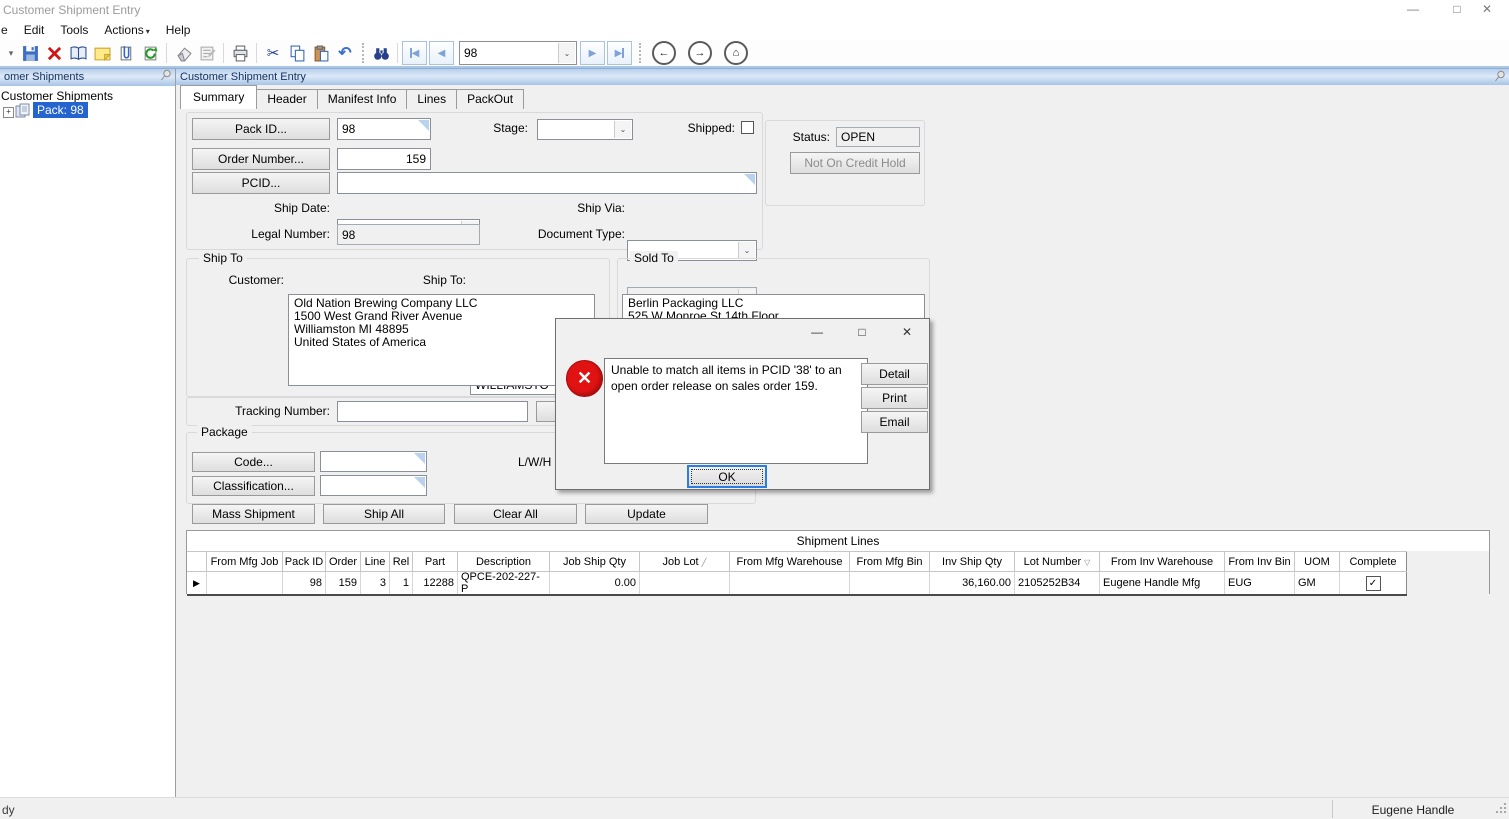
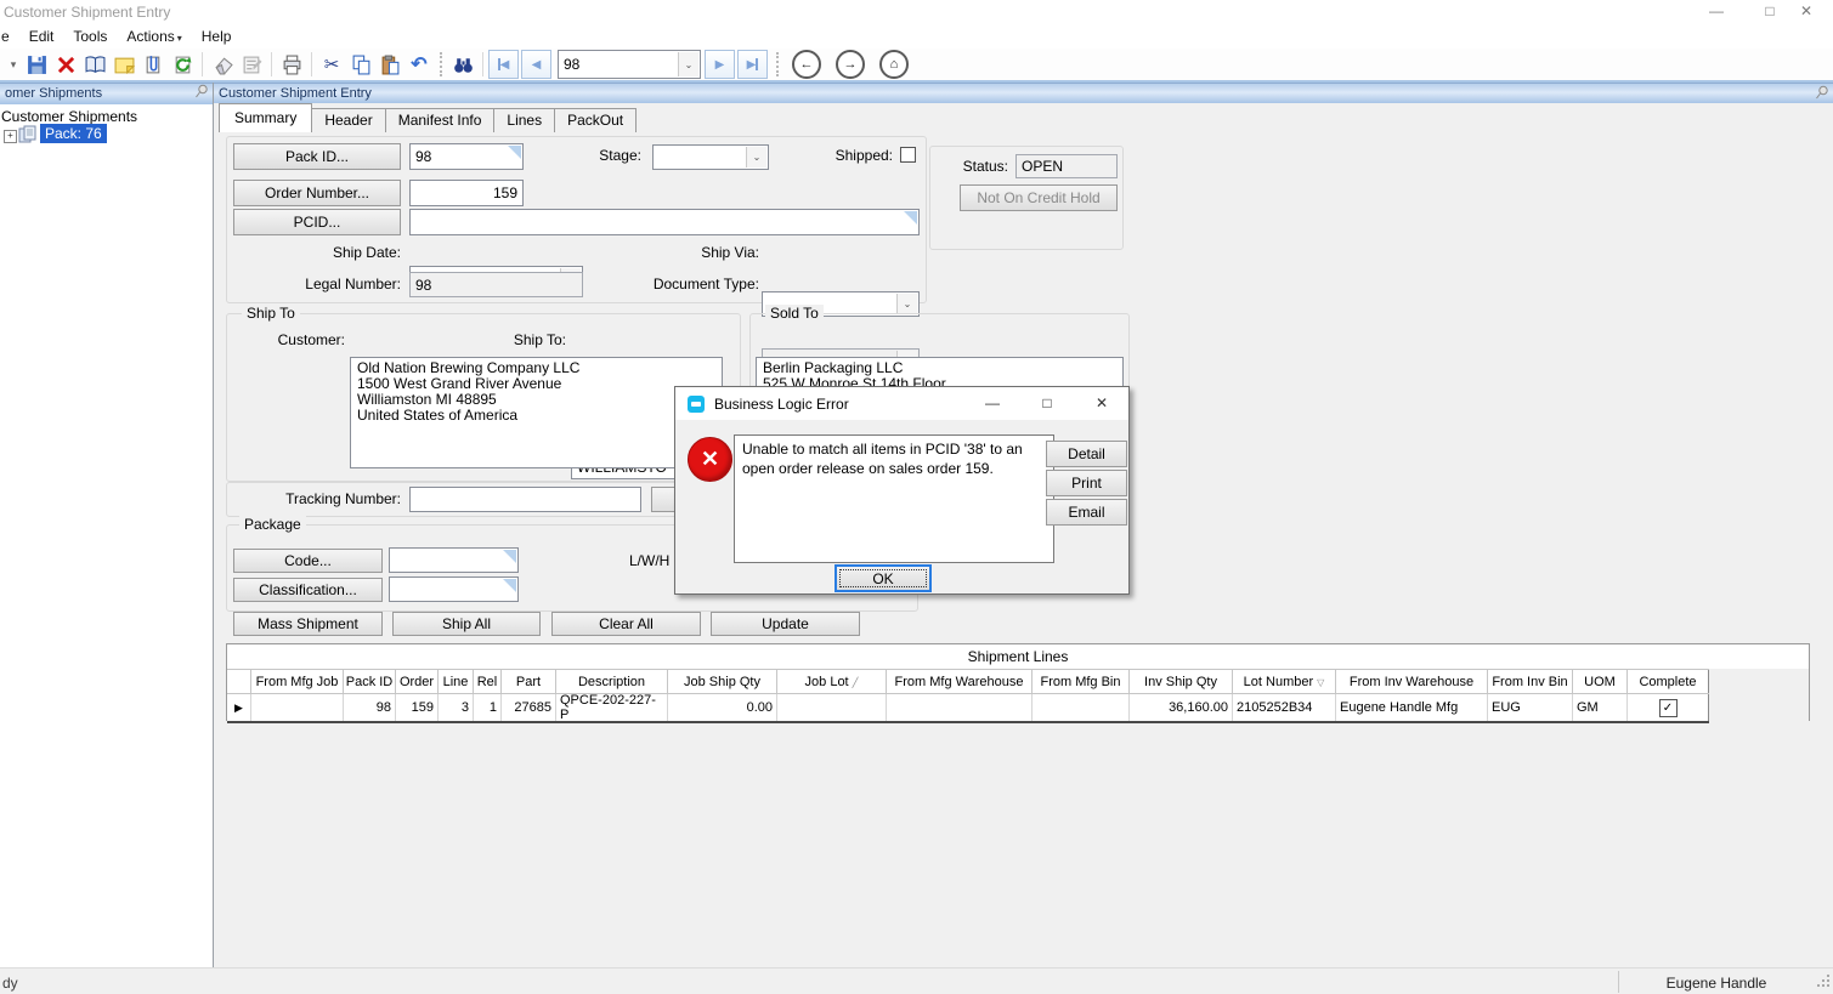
  Customer Shipment Entry
  —
  □
  ✕
  e
  Edit
  Tools
  Actions ▾
  Help
  ▾
  ✂
  ↶
  ◀
  ◀
  98
  ⌄
  ▶
  ▶
  ←
  →
  ⌂
  omer Shipments
  Customer Shipments
  +
- Pack: 98
+ Pack: 76
  Customer Shipment Entry
  Summary
  Header
  Manifest Info
  Lines
  PackOut
  Pack ID...
  98
  Stage:
  ⌄
  Shipped:
  Status:
  OPEN
  Not On Credit Hold
  Order Number...
  159
  PCID...
  Ship Date:
  Ship Via:
  ⌄
  Legal Number:
  98
  Document Type:
  Ship To
  Customer:
  Ship To:
  Old Nation Brewing Company LLC
  1500 West Grand River Avenue
  Williamston MI 48895
  United States of America
  Sold To
  Berlin Packaging LLC
  525 W Monroe St 14th Floor
  Tracking Number:
  Package
  Code...
  Classification...
  L/W/H
  Mass Shipment
  Ship All
  Clear All
  Update
  Shipment Lines
  From Mfg Job
  Pack ID
  Order
  Line
  Rel
  Part
  Description
  Job Ship Qty
  Job Lot
  ╱
  From Mfg Warehouse
  From Mfg Bin
  Inv Ship Qty
  Lot Number
  ▽
  From Inv Warehouse
  From Inv Bin
  UOM
  Complete
  ▶
  98
  159
  3
  1
- 12288
+ 27685
  QPCE-202-227-P
  0.00
  36,160.00
  2105252B34
  Eugene Handle Mfg
  EUG
  GM
  ✓
+ Business Logic Error
  —
  □
  ✕
  ✕
  Unable to match all items in PCID '38' to an open order release on sales order 159.
  Detail
  Print
  Email
  OK
  dy
